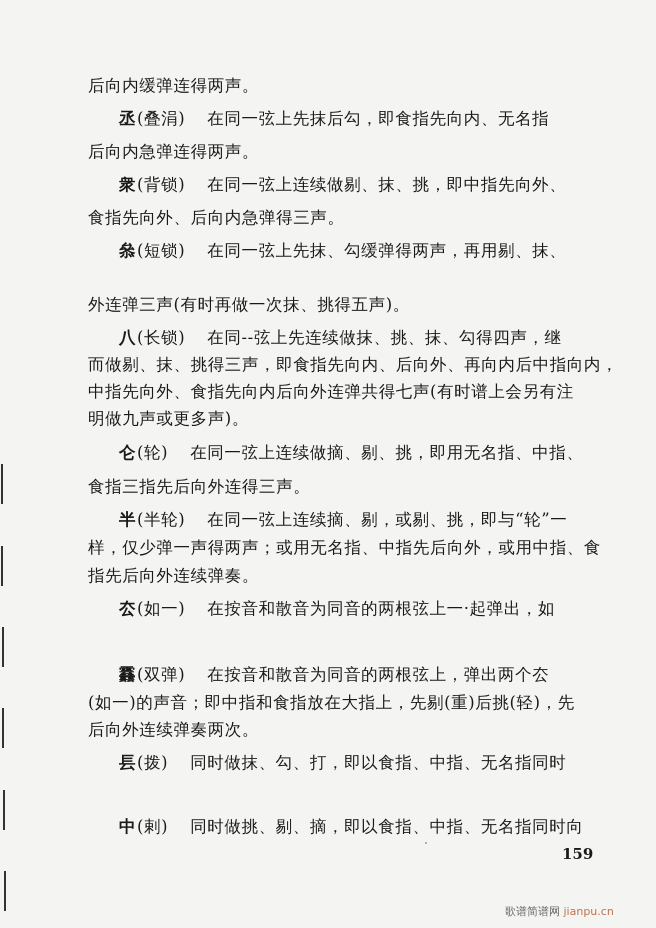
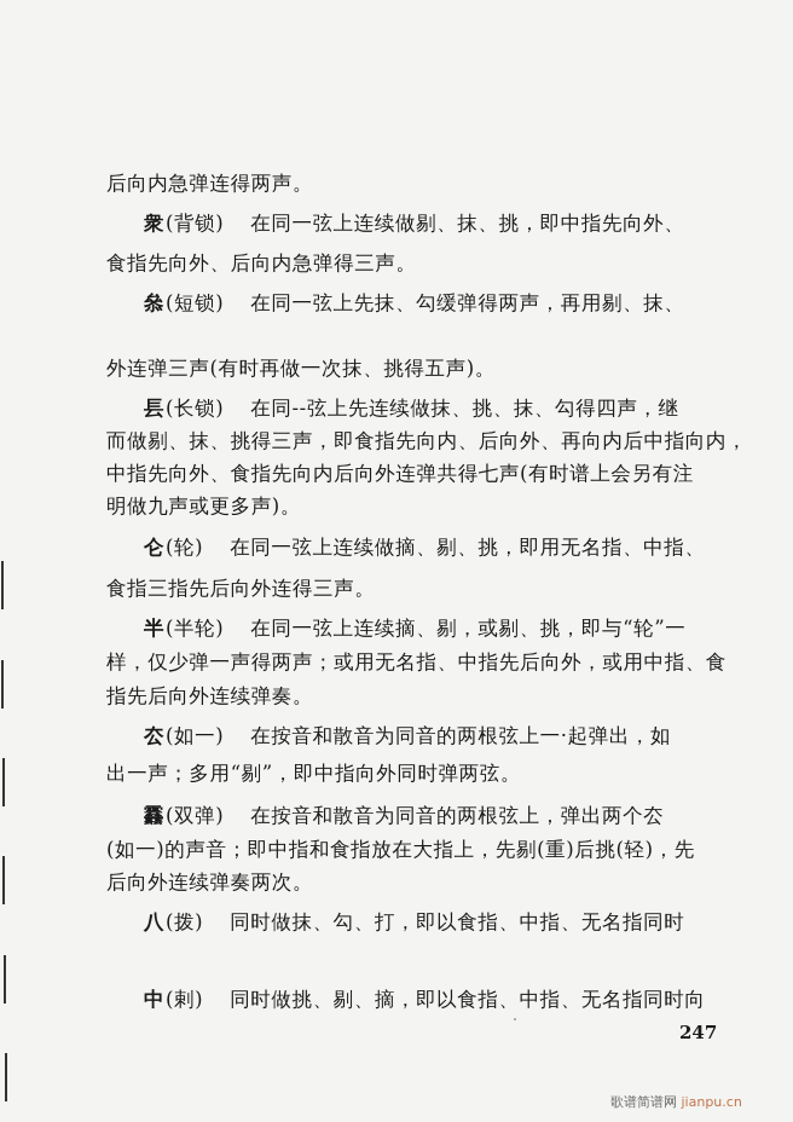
- 后向内缓弹连得两声。
- 丞(叠涓) 在同一弦上先抹后勾，即食指先向内、无名指
  后向内急弹连得两声。
  衆(背锁) 在同一弦上连续做剔、抹、挑，即中指先向外、
  食指先向外、后向内急弹得三声。
  叅(短锁) 在同一弦上先抹、勾缓弹得两声，再用剔、抹、
  外连弹三声(有时再做一次抹、挑得五声)。
- 八(长锁) 在同--弦上先连续做抹、挑、抹、勾得四声，继
+ 镸(长锁) 在同--弦上先连续做抹、挑、抹、勾得四声，继
  而做剔、抹、挑得三声，即食指先向内、后向外、再向内后中指向内，
  中指先向外、食指先向内后向外连弹共得七声(有时谱上会另有注
  明做九声或更多声)。
  仑(轮) 在同一弦上连续做摘、剔、挑，即用无名指、中指、
  食指三指先后向外连得三声。
  半(半轮) 在同一弦上连续摘、剔，或剔、挑，即与“轮”一
  样，仅少弹一声得两声；或用无名指、中指先后向外，或用中指、食
  指先后向外连续弹奏。
  厺(如一) 在按音和散音为同音的两根弦上一·起弹出，如
+ 出一声；多用“剔”，即中指向外同时弹两弦。
  䨺(双弹) 在按音和散音为同音的两根弦上，弹出两个厺
  (如一)的声音；即中指和食指放在大指上，先剔(重)后挑(轻)，先
  后向外连续弹奏两次。
- 镸(拨) 同时做抹、勾、打，即以食指、中指、无名指同时
+ 八(拨) 同时做抹、勾、打，即以食指、中指、无名指同时
  中(剌) 同时做挑、剔、摘，即以食指、中指、无名指同时向
- 159
+ 247
  歌谱简谱网 jianpu.cn
